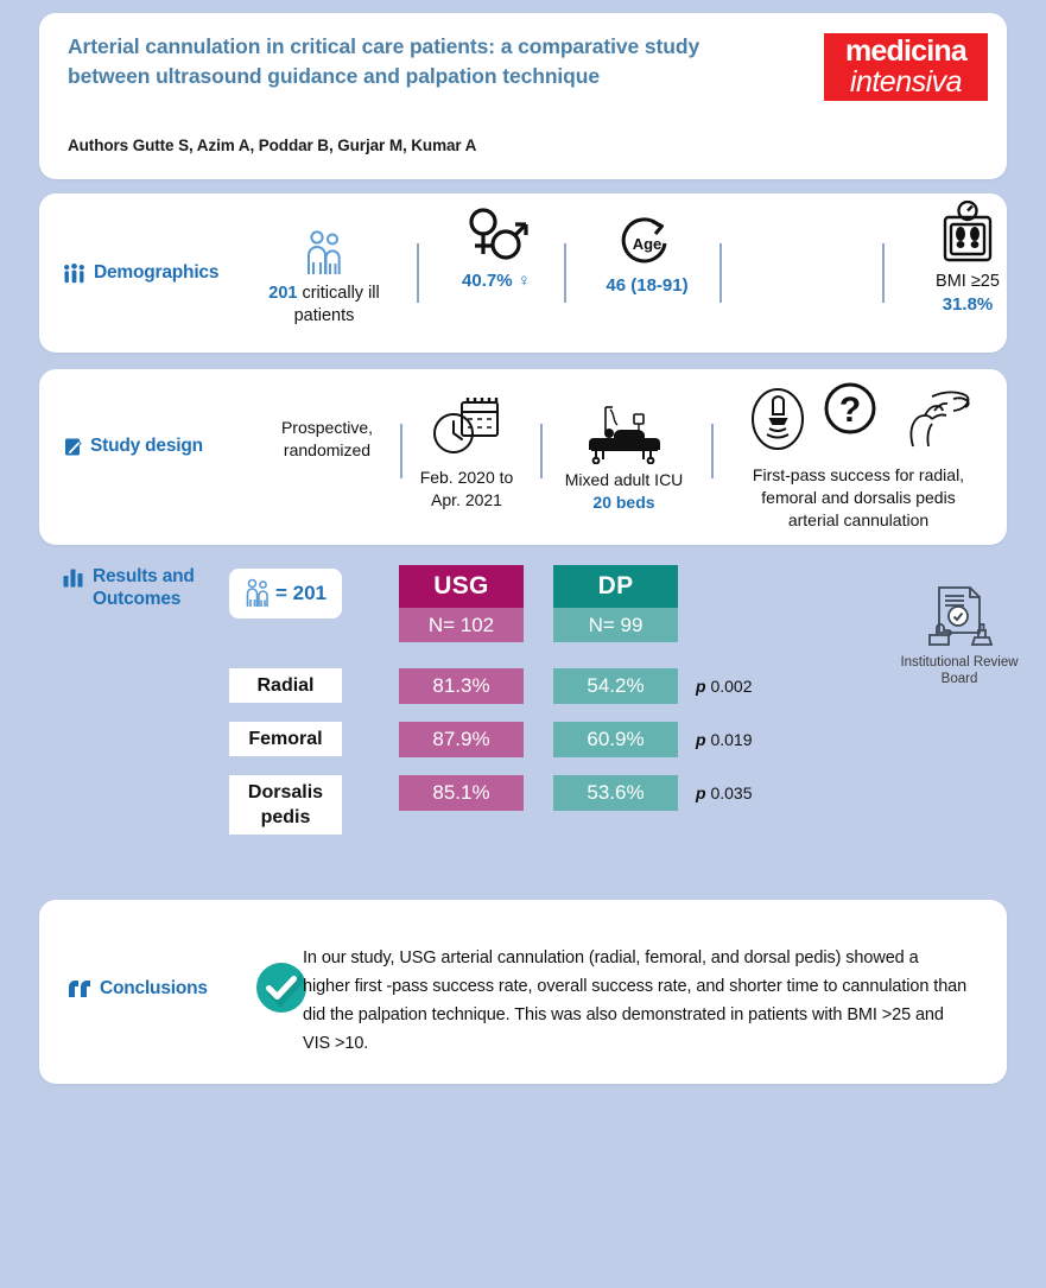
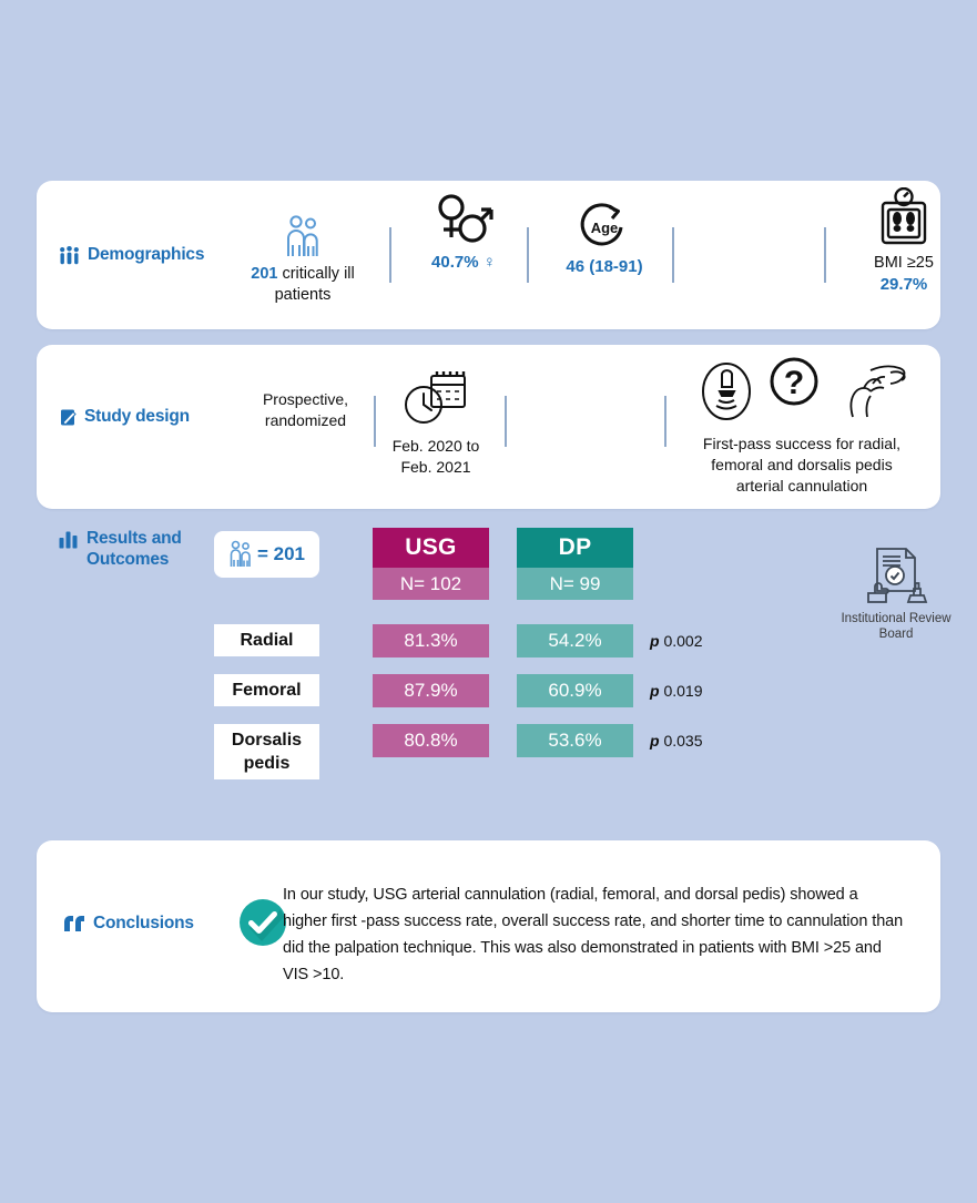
- Arterial cannulation in critical care patients: a comparative study between ultrasound guidance and palpation technique
- Authors Gutte S, Azim A, Poddar B, Gurjar M, Kumar A
- medicina
- intensiva
  Demographics
  201 critically ill patients
  40.7% ♀
  Age
  46 (18-91)
  BMI ≥25
- 31.8%
+ 29.7%
  Study design
  Prospective,
  randomized
  Feb. 2020 to
- Apr. 2021
+ Feb. 2021
- Mixed adult ICU
- 20 beds
  ?
  First-pass success for radial,
  femoral and dorsalis pedis
  arterial cannulation
  Results and
  Outcomes
  = 201
  USG
  N= 102
  DP
  N= 99
  Radial
  81.3%
  54.2%
  p 0.002
  Femoral
  87.9%
  60.9%
  p 0.019
  Dorsalis pedis
- 85.1%
+ 80.8%
  53.6%
  p 0.035
  Institutional Review
  Board
  Conclusions
  In our study, USG arterial cannulation (radial, femoral, and dorsal pedis) showed a higher first -pass success rate, overall success rate, and shorter time to cannulation than did the palpation technique. This was also demonstrated in patients with BMI >25 and VIS >10.
